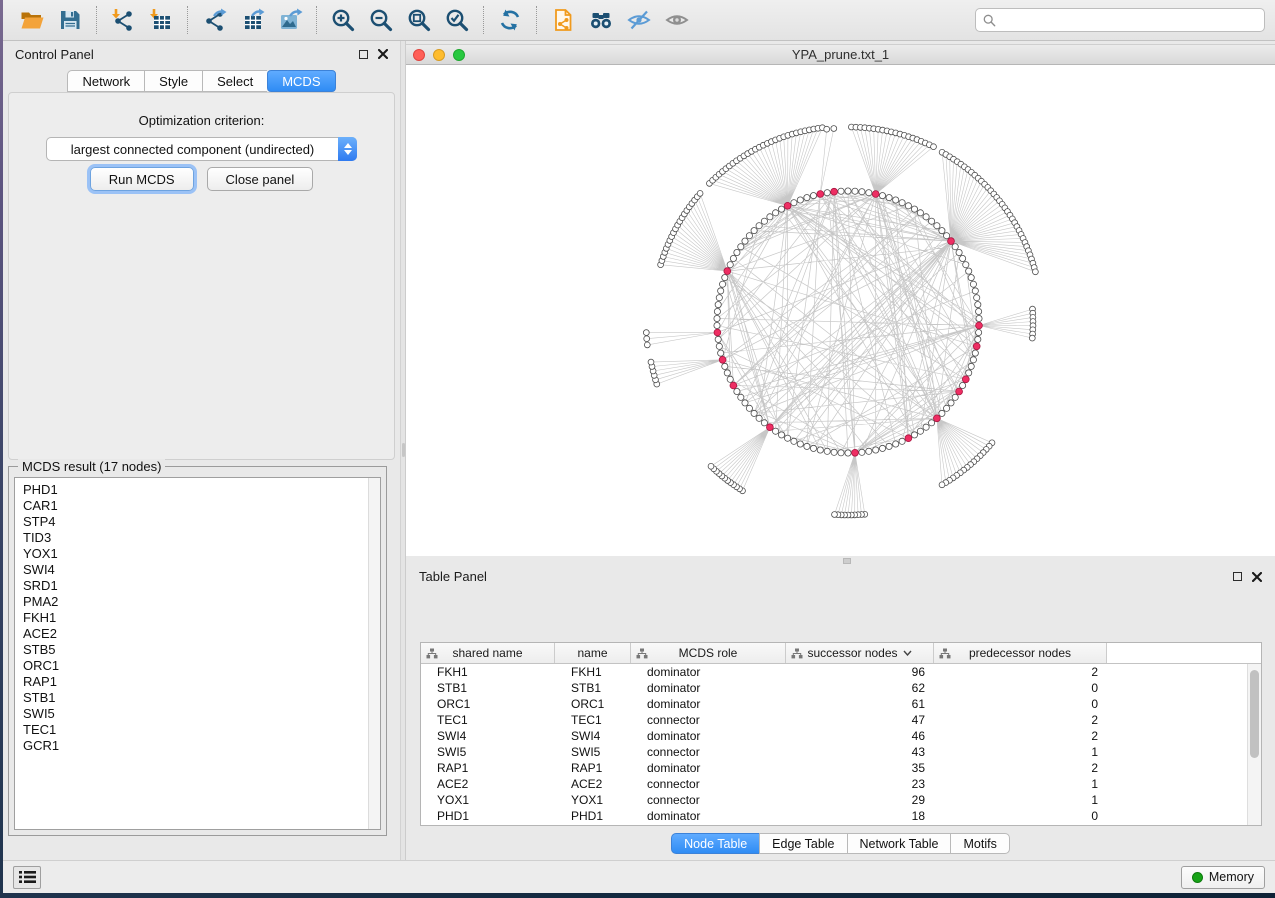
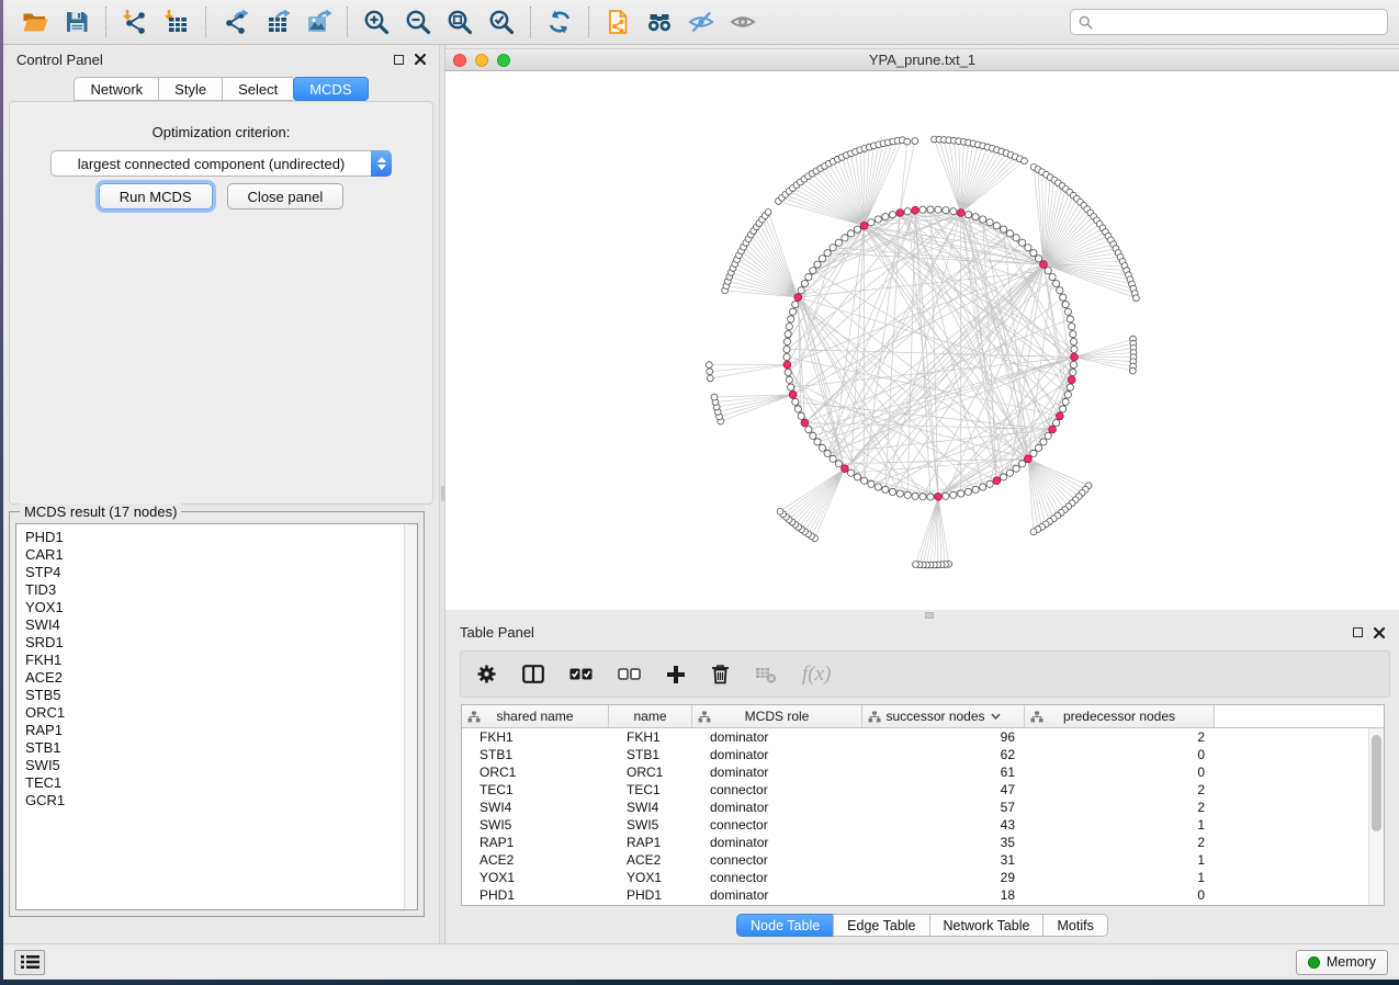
  Control Panel
  Network
  Style
  Select
  MCDS
  Optimization criterion:
  largest connected component (undirected)
  Run MCDS
  Close panel
  MCDS result (17 nodes)
  PHD1
  CAR1
  STP4
  TID3
  YOX1
  SWI4
  SRD1
- PMA2
  FKH1
  ACE2
  STB5
  ORC1
  RAP1
  STB1
  SWI5
  TEC1
  GCR1
  YPA_prune.txt_1
  Table Panel
+ f(x)
  shared name
  name
  MCDS role
  successor nodes
  predecessor nodes
  FKH1
  FKH1
  dominator
  96
  2
  STB1
  STB1
  dominator
  62
  0
  ORC1
  ORC1
  dominator
  61
  0
  TEC1
  TEC1
  connector
  47
  2
  SWI4
  SWI4
  dominator
- 46
+ 57
  2
  SWI5
  SWI5
  connector
  43
  1
  RAP1
  RAP1
  dominator
  35
  2
  ACE2
  ACE2
  connector
- 23
+ 31
  1
  YOX1
  YOX1
  connector
  29
  1
  PHD1
  PHD1
  dominator
  18
  0
  Node Table
  Edge Table
  Network Table
  Motifs
  Memory
